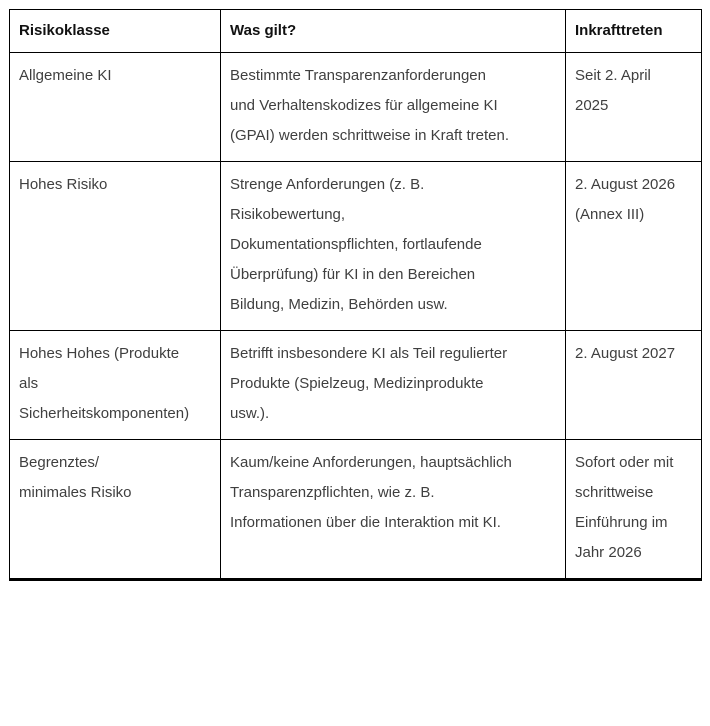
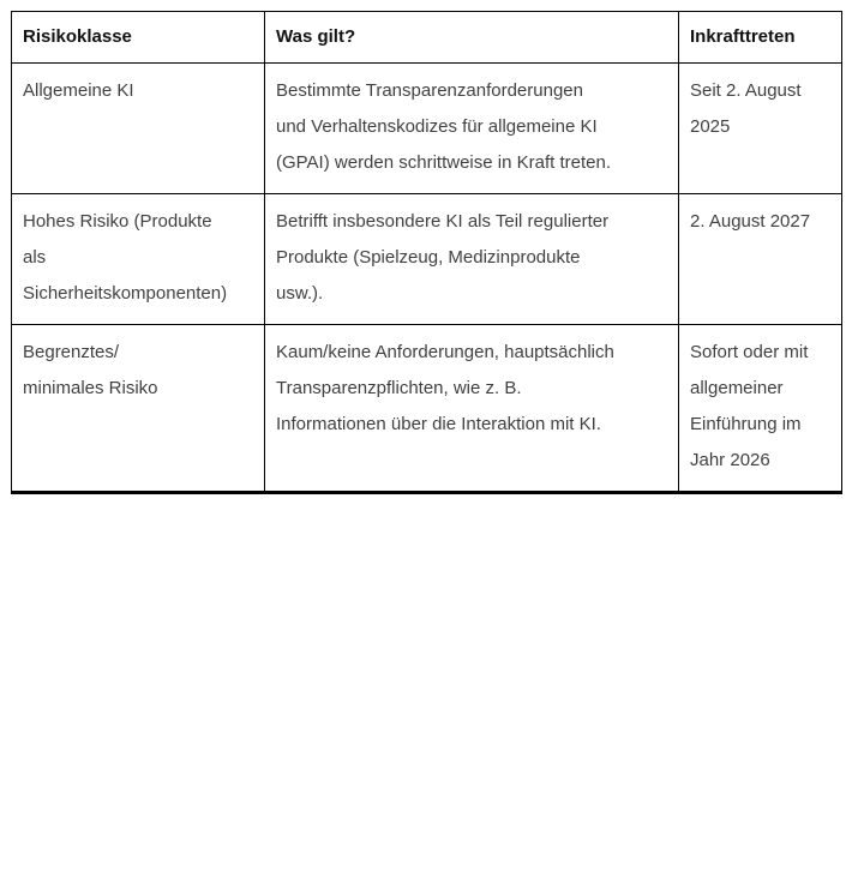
  Risikoklasse	Was gilt?	Inkrafttreten
- Allgemeine KI	Bestimmte Transparenzanforderungen und Verhaltenskodizes für allgemeine KI (GPAI) werden schrittweise in Kraft treten.	Seit 2. April 2025
+ Allgemeine KI	Bestimmte Transparenzanforderungen und Verhaltenskodizes für allgemeine KI (GPAI) werden schrittweise in Kraft treten.	Seit 2. August 2025
- Hohes Risiko	Strenge Anforderungen (z. B. Risikobewertung, Dokumentationspflichten, fortlaufende Überprüfung) für KI in den Bereichen Bildung, Medizin, Behörden usw.	2. August 2026 (Annex III)
- Hohes Hohes (Produkte als Sicherheitskomponenten)	Betrifft insbesondere KI als Teil regulierter Produkte (Spielzeug, Medizinprodukte usw.).	2. August 2027
+ Hohes Risiko (Produkte als Sicherheitskomponenten)	Betrifft insbesondere KI als Teil regulierter Produkte (Spielzeug, Medizinprodukte usw.).	2. August 2027
- Begrenztes/ minimales Risiko	Kaum/keine Anforderungen, hauptsächlich Transparenzpflichten, wie z. B. Informationen über die Interaktion mit KI.	Sofort oder mit schrittweise Einführung im Jahr 2026
+ Begrenztes/ minimales Risiko	Kaum/keine Anforderungen, hauptsächlich Transparenzpflichten, wie z. B. Informationen über die Interaktion mit KI.	Sofort oder mit allgemeiner Einführung im Jahr 2026
